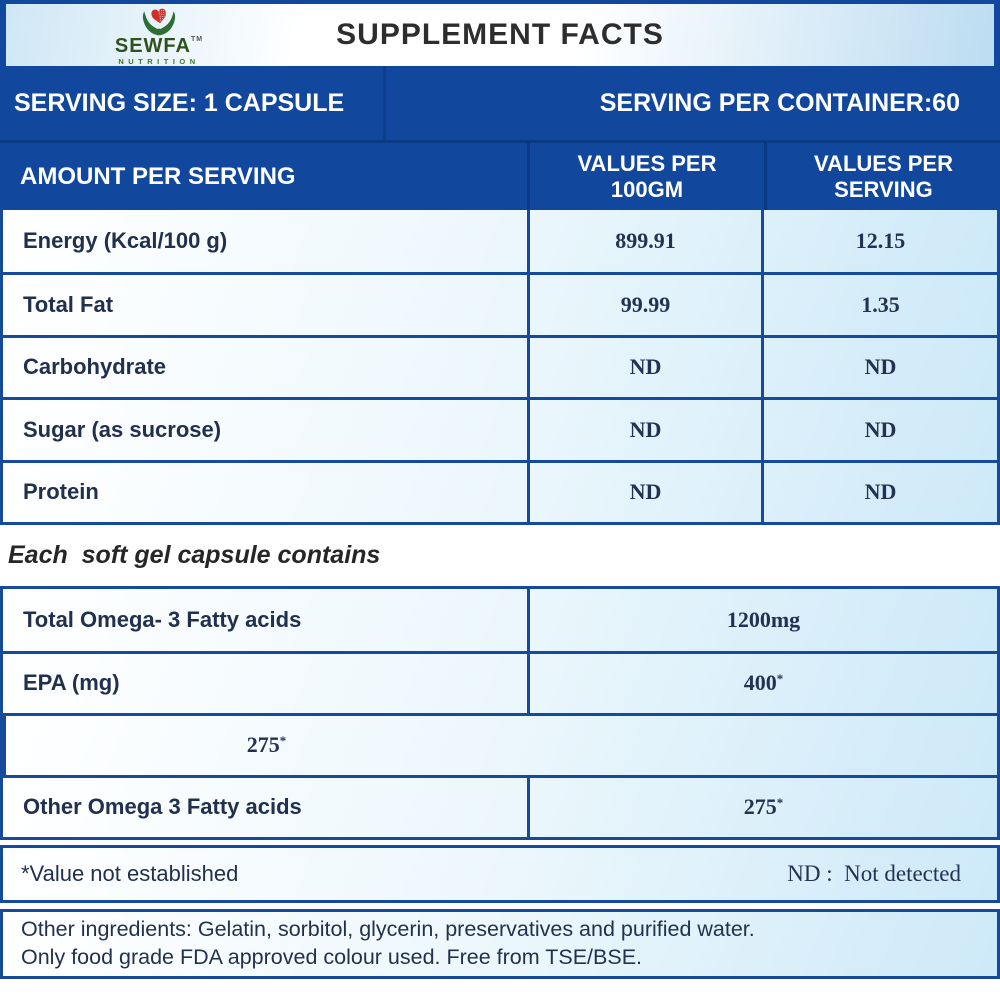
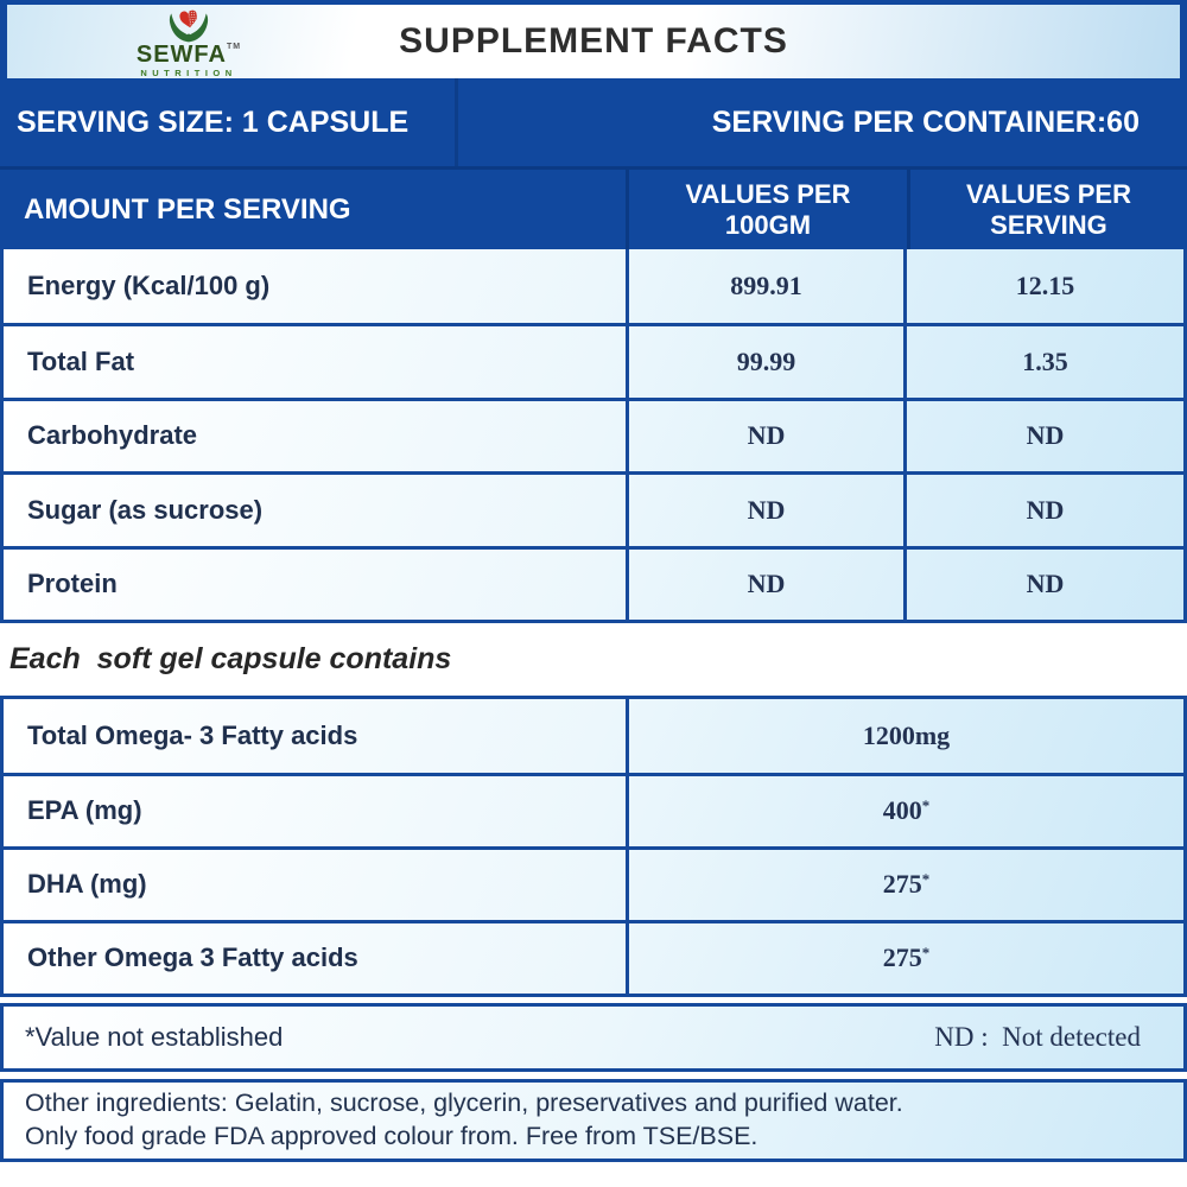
  SEWFA
  NUTRITION
  SUPPLEMENT FACTS
  SERVING SIZE: 1 CAPSULE
  SERVING PER CONTAINER:60
  AMOUNT PER SERVING
  VALUES PER
  100GM
  VALUES PER
  SERVING
  Energy (Kcal/100 g)
  899.91
  12.15
  Total Fat
  99.99
  1.35
  Carbohydrate
  ND
  ND
  Sugar (as sucrose)
  ND
  ND
  Protein
  ND
  ND
  Each soft gel capsule contains
  Total Omega- 3 Fatty acids
  1200mg
  EPA (mg)
  400
  *
+ DHA (mg)
  275
  *
  Other Omega 3 Fatty acids
  275
  *
  *Value not established
  ND : Not detected
- Other ingredients: Gelatin, sorbitol, glycerin, preservatives and purified water.
+ Other ingredients: Gelatin, sucrose, glycerin, preservatives and purified water.
- Only food grade FDA approved colour used. Free from TSE/BSE.
+ Only food grade FDA approved colour from. Free from TSE/BSE.
